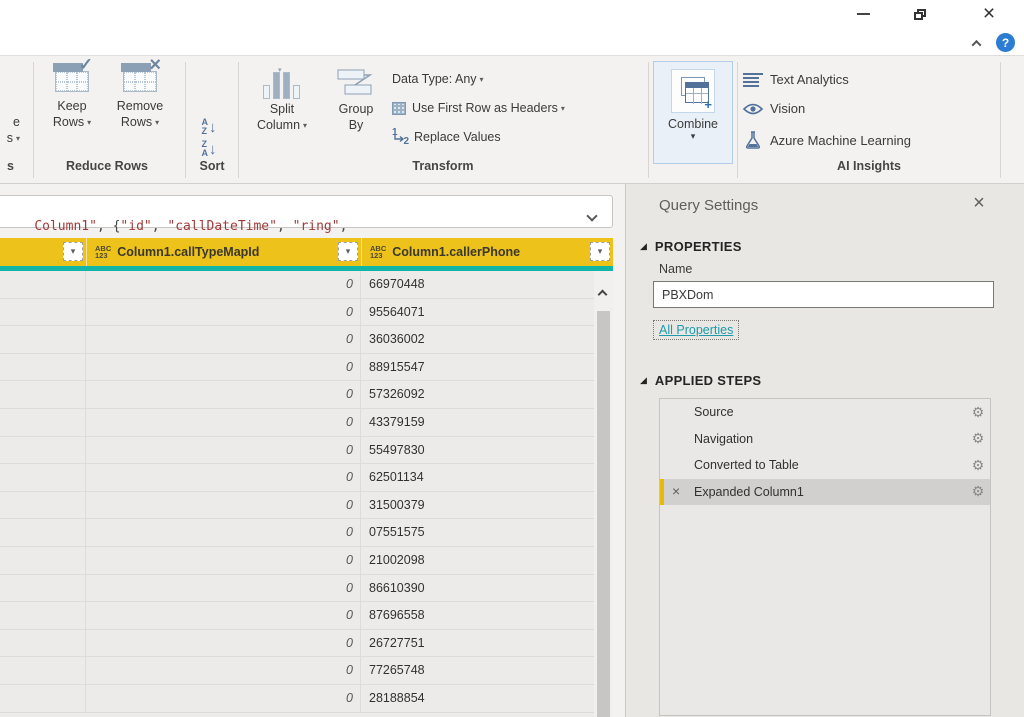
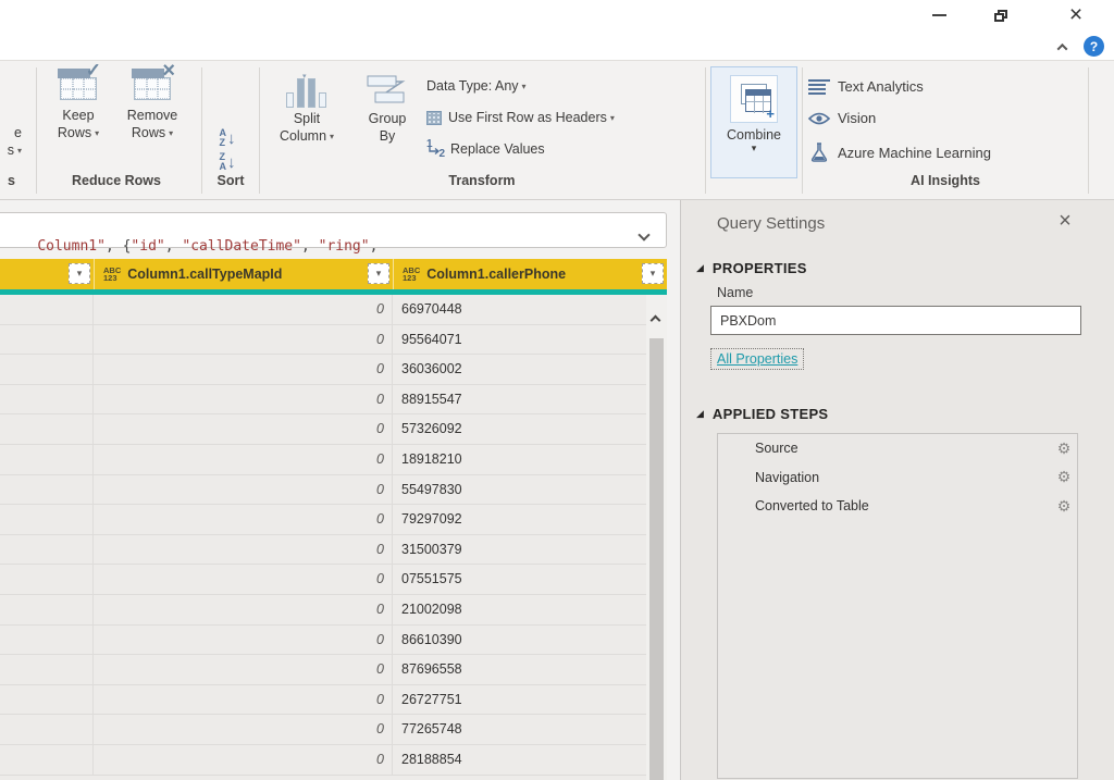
  ?
  e
  s
  s
  Keep
  Rows
  Remove
  Rows
  Reduce Rows
  A
  Z
  Z
  A
  Sort
  Split
  Column
  Group
  By
  Data Type: Any
  Use First Row as Headers
  1
  2
  Replace Values
  Transform
  Combine
  Text Analytics
  Vision
  Azure Machine Learning
  AI Insights
  Column1", {"id", "callDateTime", "ring",
  ABC
  123
  Column1.callTypeMapId
  ABC
  123
  Column1.callerPhone
  0
  66970448
  0
  95564071
  0
  36036002
  0
  88915547
  0
  57326092
  0
- 43379159
+ 18918210
  0
  55497830
  0
- 62501134
+ 79297092
  0
  31500379
  0
  07551575
  0
  21002098
  0
  86610390
  0
  87696558
  0
  26727751
  0
  77265748
  0
  28188854
  Query Settings
  PROPERTIES
  Name
  PBXDom
  All Properties
  APPLIED STEPS
  Source
  Navigation
  Converted to Table
- Expanded Column1
